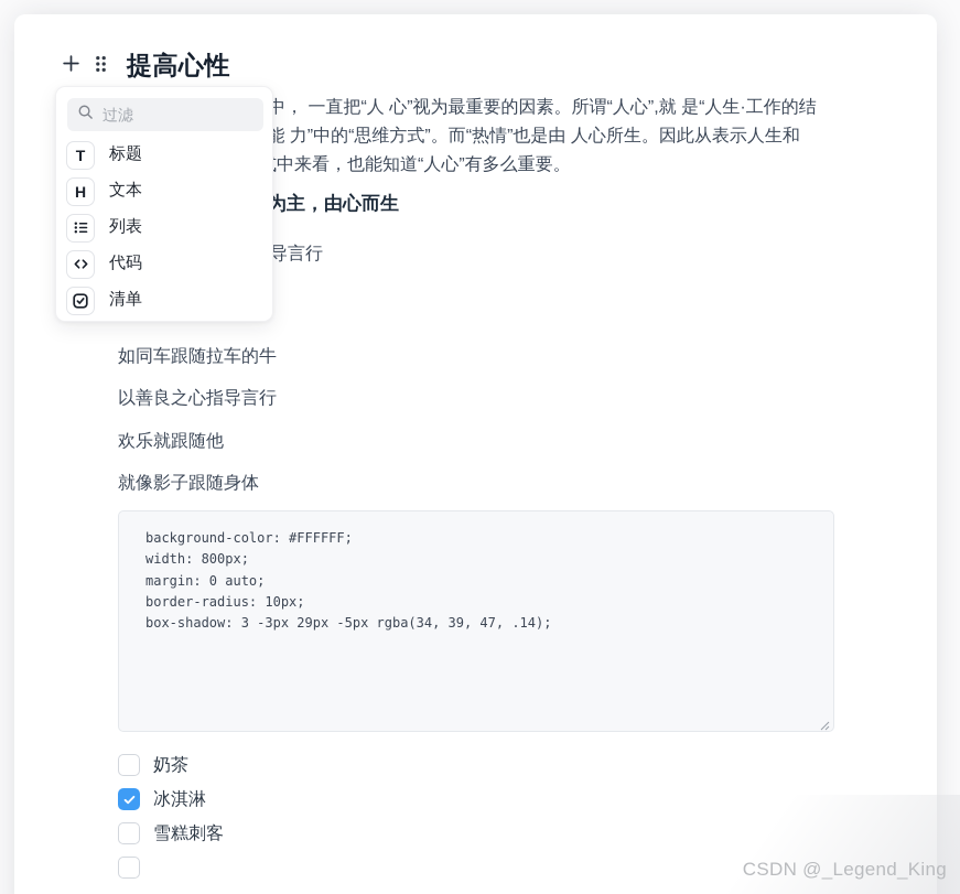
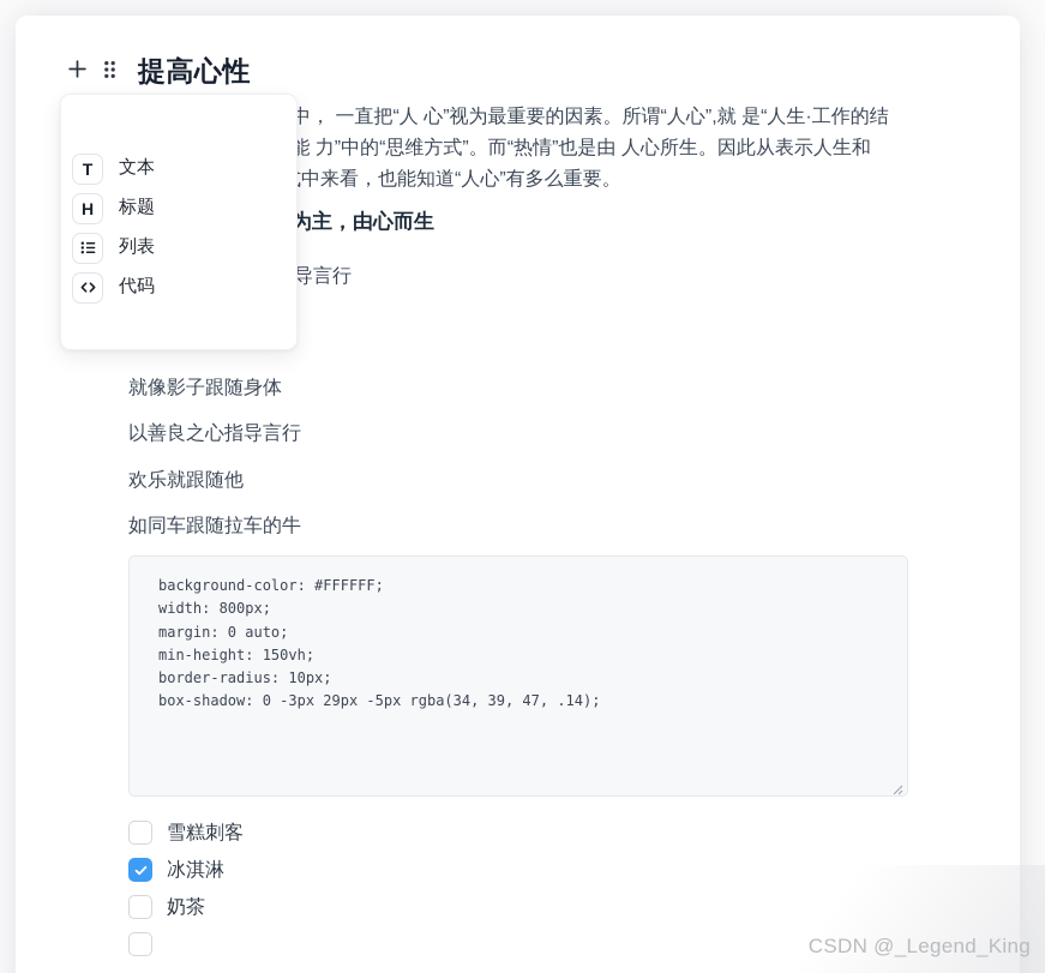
  提高心性
  中， 一直把“人 心”视为最重要的因素。所谓“人心”,就 是“人生·工作的结
  能 力”中的“思维方式”。而“热情”也是由 人心所生。因此从表示人生和
  中来看，也能知道“人心”有多么重要。
  为主，由心而生
  导言行
- 过滤
  T
- 标题
+ 文本
  H
- 文本
+ 标题
  列表
  代码
- 清单
- 如同车跟随拉车的牛
+ 就像影子跟随身体
  以善良之心指导言行
  欢乐就跟随他
- 就像影子跟随身体
+ 如同车跟随拉车的牛
  background-color: #FFFFFF;
  width: 800px;
  margin: 0 auto;
+ min-height: 150vh;
  border-radius: 10px;
- box-shadow: 3 -3px 29px -5px rgba(34, 39, 47, .14);
+ box-shadow: 0 -3px 29px -5px rgba(34, 39, 47, .14);
- 奶茶
+ 雪糕刺客
  冰淇淋
- 雪糕刺客
+ 奶茶
  CSDN @_Legend_King
